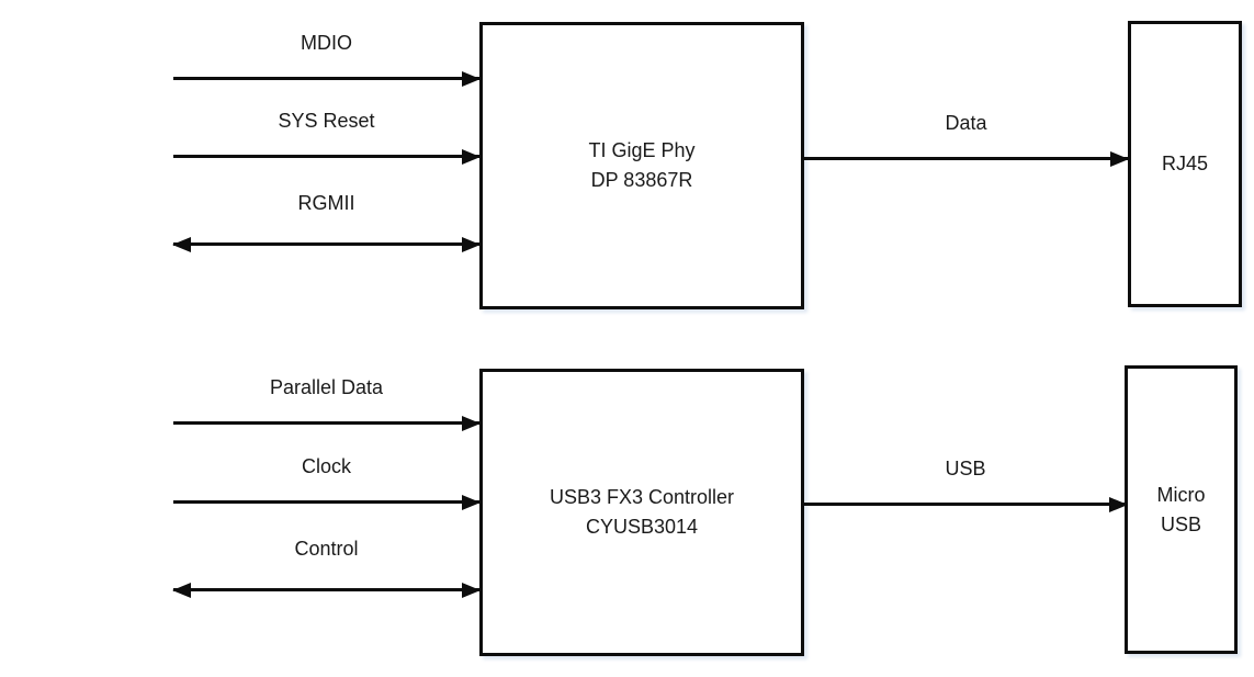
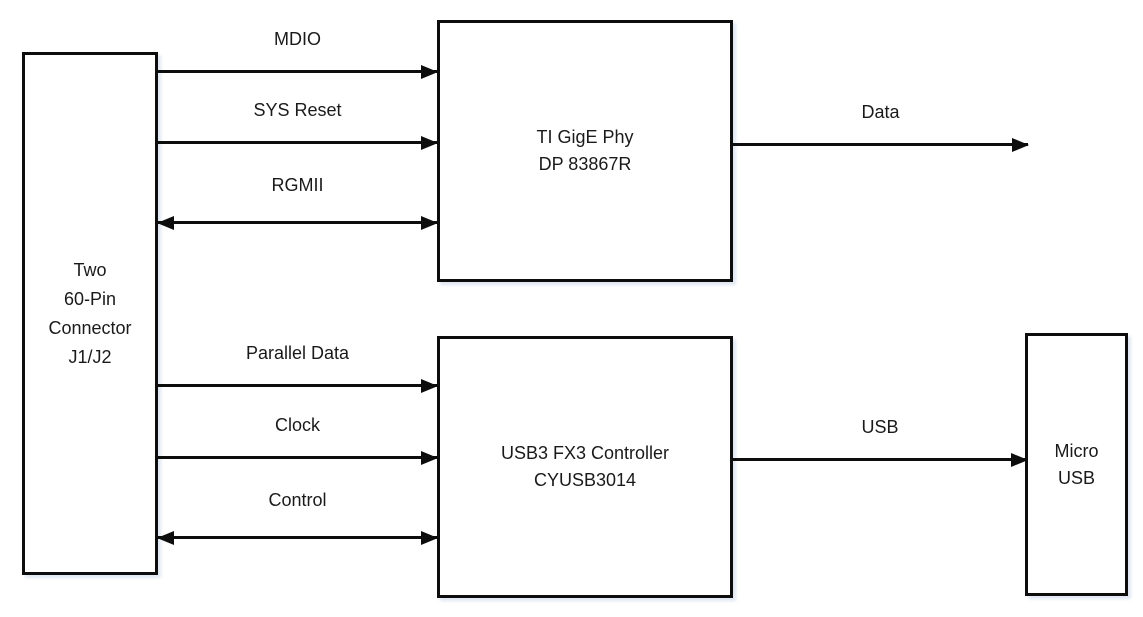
+ Two
+ 60-Pin
+ Connector
+ J1/J2
  TI GigE Phy
  DP 83867R
- RJ45
  USB3 FX3 Controller
  CYUSB3014
  Micro
  USB
  MDIO
  SYS Reset
  RGMII
  Data
  Parallel Data
  Clock
  Control
  USB
